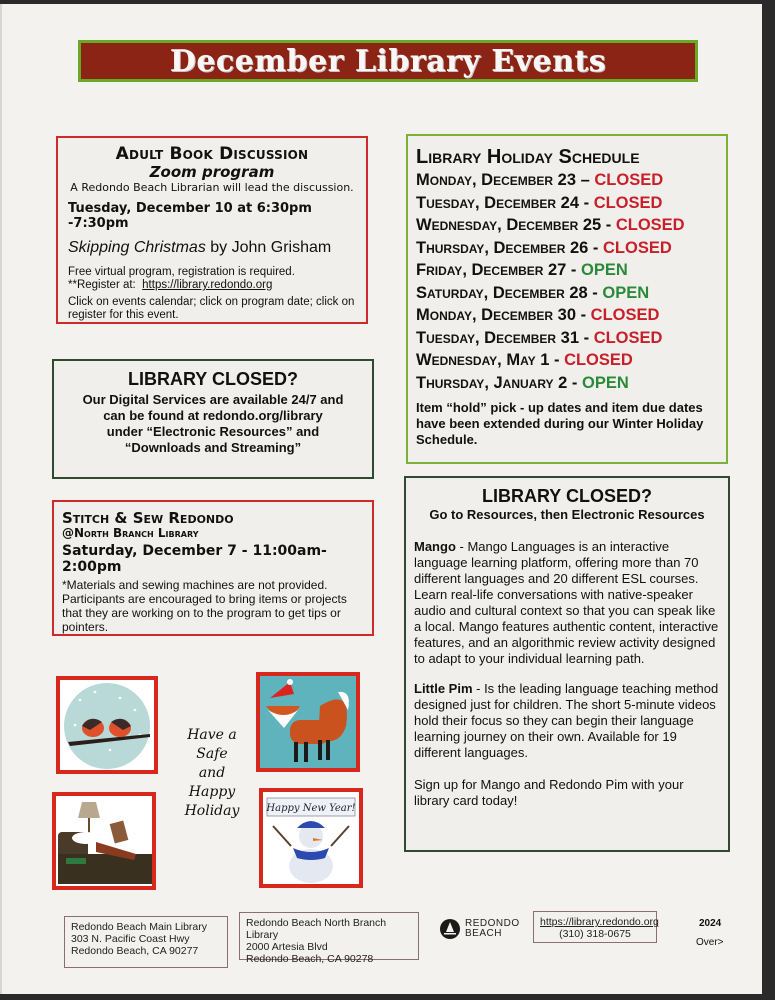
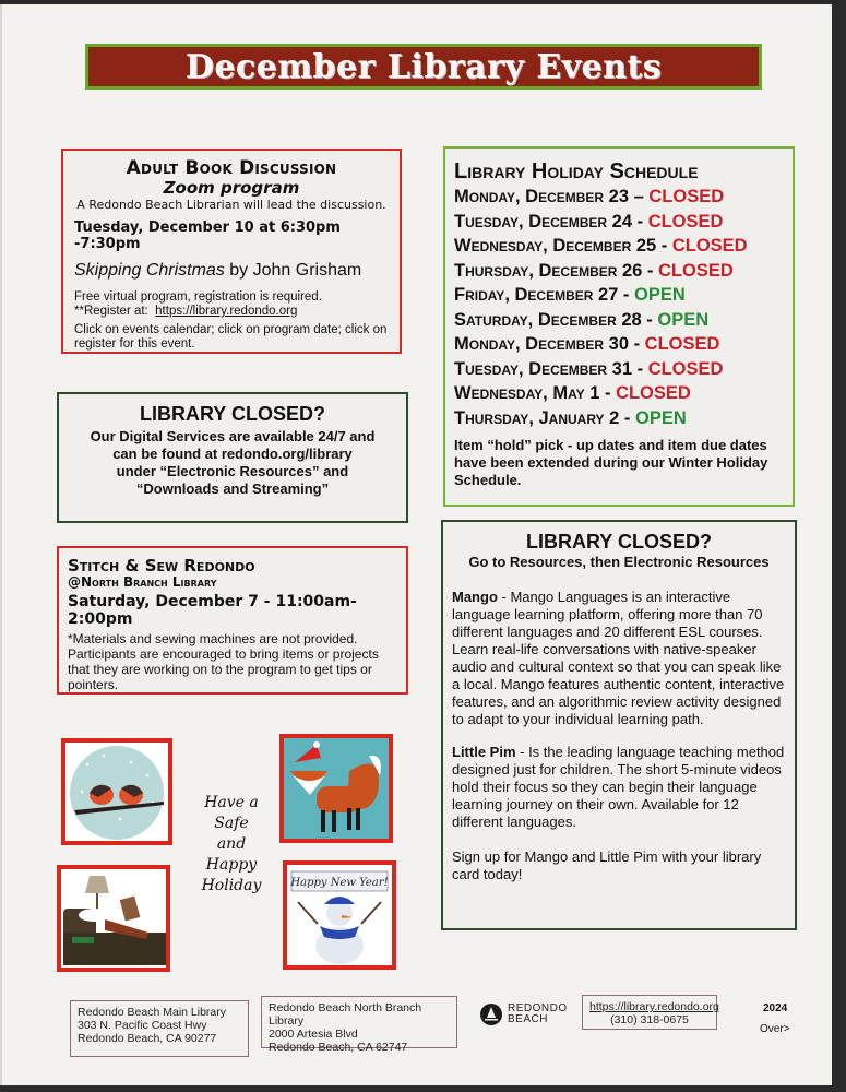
  December Library Events
  Adult Book Discussion
  Zoom program
  A Redondo Beach Librarian will lead the discussion.
  Tuesday, December 10 at 6:30pm -7:30pm
  Skipping Christmas by John Grisham
  Free virtual program, registration is required.
  **Register at: https://library.redondo.org
  Click on events calendar; click on program date; click on register for this event.
  LIBRARY CLOSED?
  Our Digital Services are available 24/7 and
  can be found at redondo.org/library
  under “Electronic Resources” and
  “Downloads and Streaming”
  Stitch & Sew Redondo
  @North Branch Library
  Saturday, December 7 - 11:00am-2:00pm
  *Materials and sewing machines are not provided. Participants are encouraged to bring items or projects that they are working on to the program to get tips or pointers.
  Library Holiday Schedule
  Monday, December 23 – CLOSED
  Tuesday, December 24 - CLOSED
  Wednesday, December 25 - CLOSED
  Thursday, December 26 - CLOSED
  Friday, December 27 - OPEN
  Saturday, December 28 - OPEN
  Monday, December 30 - CLOSED
  Tuesday, December 31 - CLOSED
  Wednesday, May 1 - CLOSED
  Thursday, January 2 - OPEN
  Item “hold” pick - up dates and item due dates have been extended during our Winter Holiday Schedule.
  LIBRARY CLOSED?
  Go to Resources, then Electronic Resources
  Mango - Mango Languages is an interactive language learning platform, offering more than 70 different languages and 20 different ESL courses. Learn real-life conversations with native-speaker audio and cultural context so that you can speak like a local. Mango features authentic content, interactive features, and an algorithmic review activity designed to adapt to your individual learning path.
- Little Pim - Is the leading language teaching method designed just for children. The short 5-minute videos hold their focus so they can begin their language learning journey on their own. Available for 19 different languages.
+ Little Pim - Is the leading language teaching method designed just for children. The short 5-minute videos hold their focus so they can begin their language learning journey on their own. Available for 12 different languages.
- Sign up for Mango and Redondo Pim with your library card today!
+ Sign up for Mango and Little Pim with your library card today!
  Have a
  Safe
  and
  Happy
  Holiday
  Happy New Year!
  Redondo Beach Main Library
  303 N. Pacific Coast Hwy
  Redondo Beach, CA 90277
  Redondo Beach North Branch Library
  2000 Artesia Blvd
- Redondo Beach, CA 90278
+ Redondo Beach, CA 62747
  REDONDO
  BEACH
  https://library.redondo.org
  (310) 318-0675
  2024
  Over>
